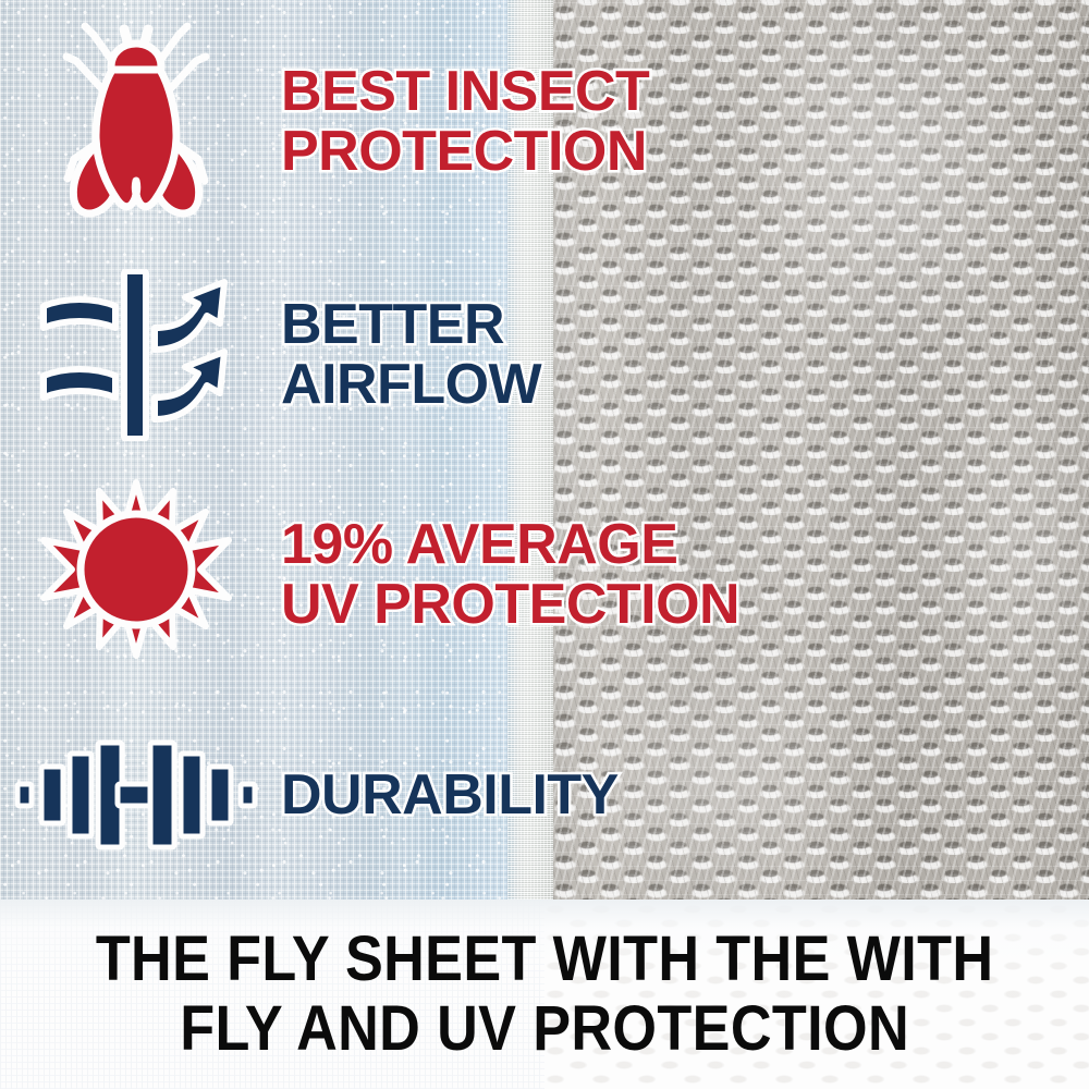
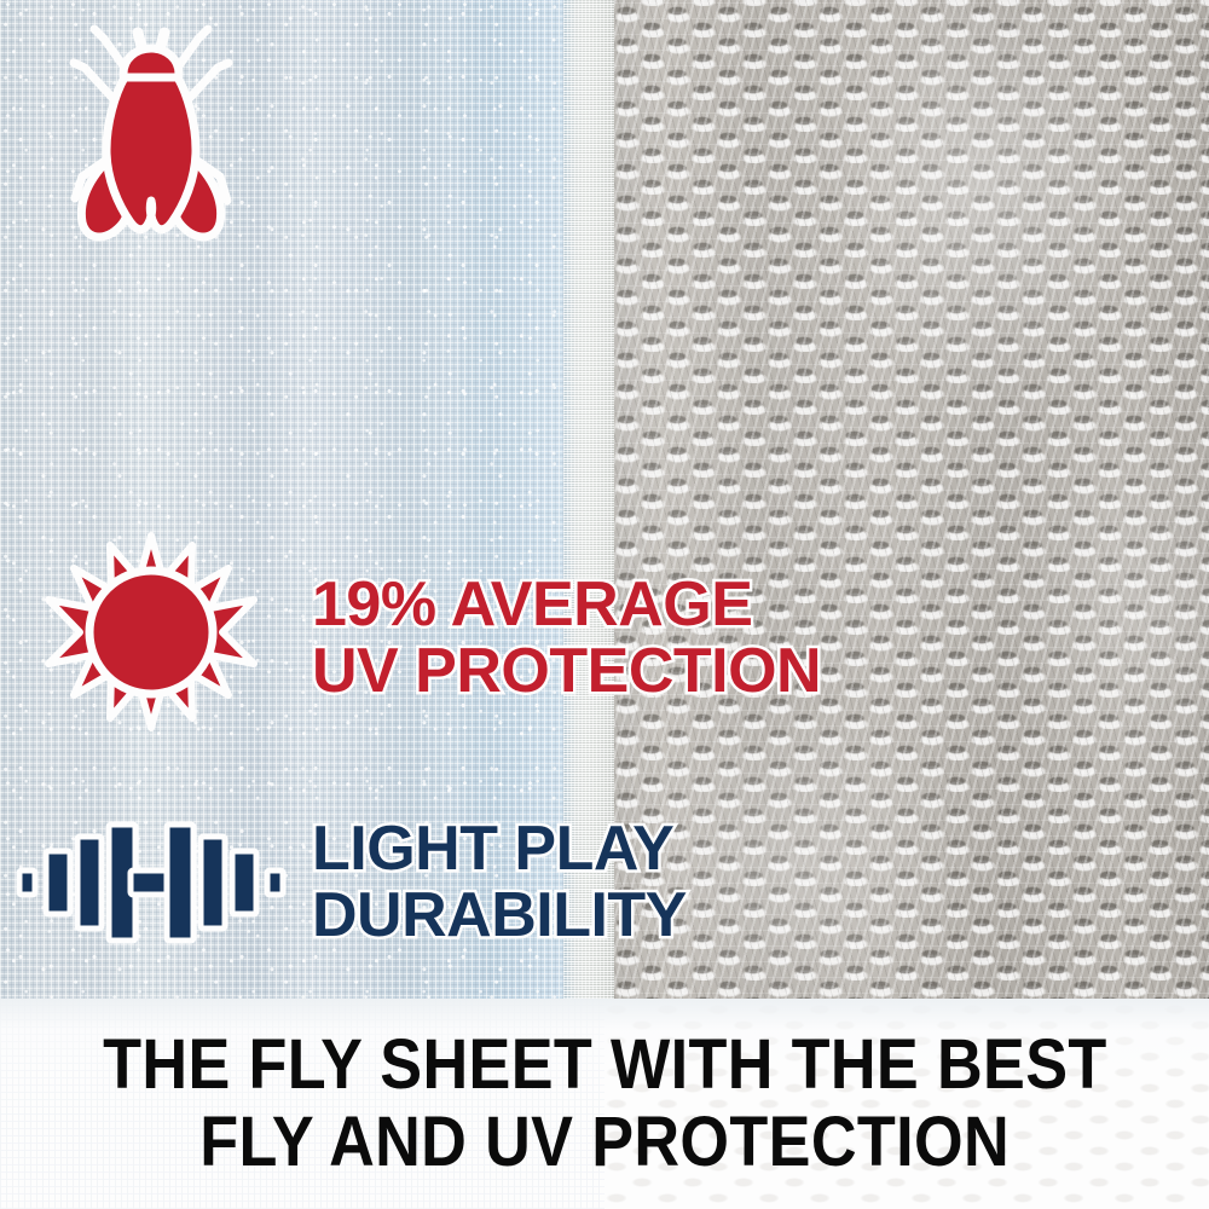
- BEST INSECT
- PROTECTION
- BETTER
- AIRFLOW
  19% AVERAGE
  UV PROTECTION
+ LIGHT PLAY
  DURABILITY
- THE FLY SHEET WITH THE WITH
+ THE FLY SHEET WITH THE BEST
  FLY AND UV PROTECTION
